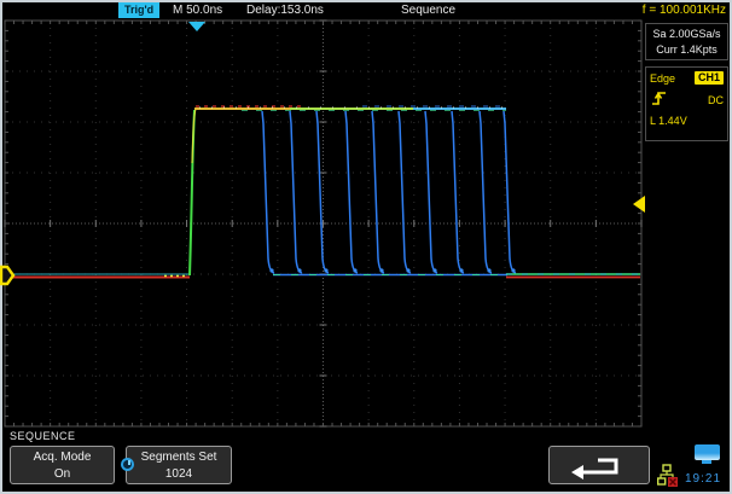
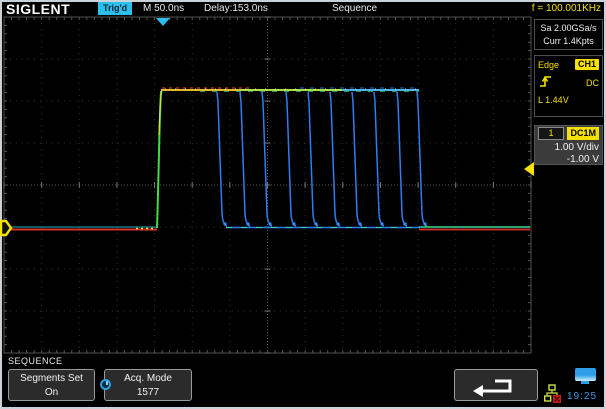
+ SIGLENT
  Trig'd
  M 50.0ns
  Delay:153.0ns
  Sequence
  f = 100.001KHz
  Sa 2.00GSa/s
  Curr 1.4Kpts
  Edge
  CH1
  DC
  L 1.44V
+ 1
+ DC1M
+ 1.00 V/div
+ -1.00 V
  SEQUENCE
- Acq. Mode
+ Segments Set
  On
- Segments Set
+ Acq. Mode
- 1024
+ 1577
- 19:21
+ 19:25
